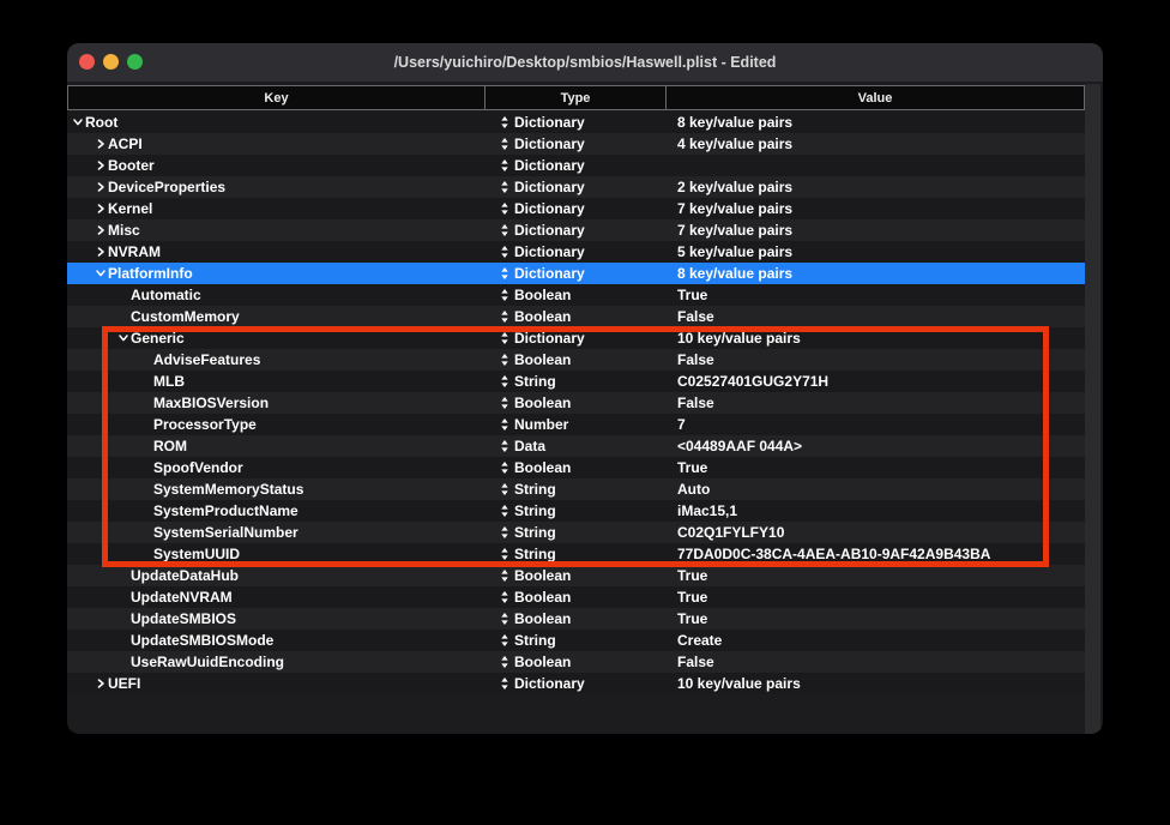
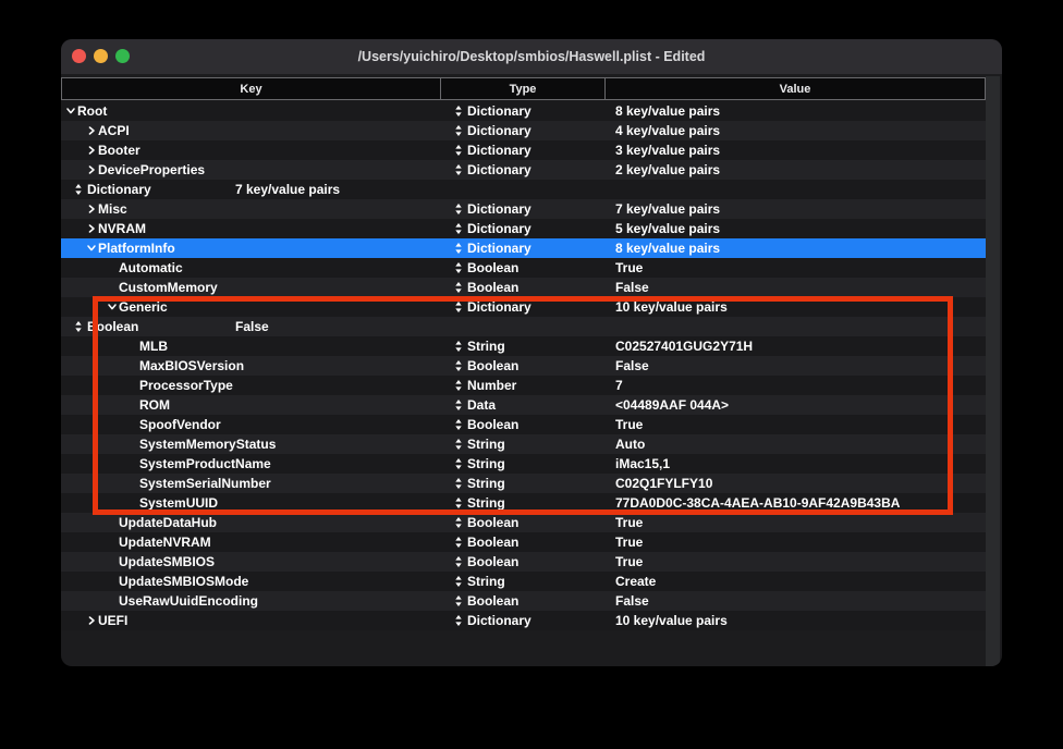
  /Users/yuichiro/Desktop/smbios/Haswell.plist - Edited
  Key
  Type
  Value
  Root
  Dictionary
  8 key/value pairs
  ACPI
  Dictionary
  4 key/value pairs
  Booter
  Dictionary
+ 3 key/value pairs
  DeviceProperties
  Dictionary
  2 key/value pairs
- Kernel
  Dictionary
  7 key/value pairs
  Misc
  Dictionary
  7 key/value pairs
  NVRAM
  Dictionary
  5 key/value pairs
  PlatformInfo
  Dictionary
  8 key/value pairs
  Automatic
  Boolean
  True
  CustomMemory
  Boolean
  False
  Generic
  Dictionary
  10 key/value pairs
- AdviseFeatures
  Boolean
  False
  MLB
  String
  C02527401GUG2Y71H
  MaxBIOSVersion
  Boolean
  False
  ProcessorType
  Number
  7
  ROM
  Data
  <04489AAF 044A>
  SpoofVendor
  Boolean
  True
  SystemMemoryStatus
  String
  Auto
  SystemProductName
  String
  iMac15,1
  SystemSerialNumber
  String
  C02Q1FYLFY10
  SystemUUID
  String
  77DA0D0C-38CA-4AEA-AB10-9AF42A9B43BA
  UpdateDataHub
  Boolean
  True
  UpdateNVRAM
  Boolean
  True
  UpdateSMBIOS
  Boolean
  True
  UpdateSMBIOSMode
  String
  Create
  UseRawUuidEncoding
  Boolean
  False
  UEFI
  Dictionary
  10 key/value pairs
